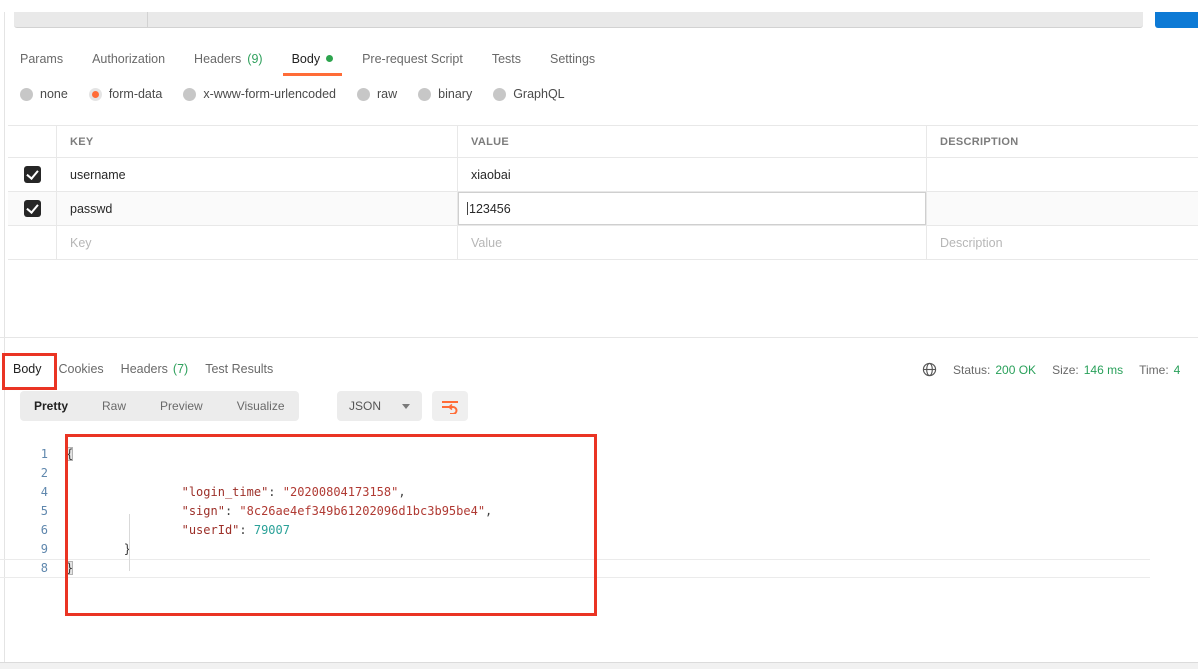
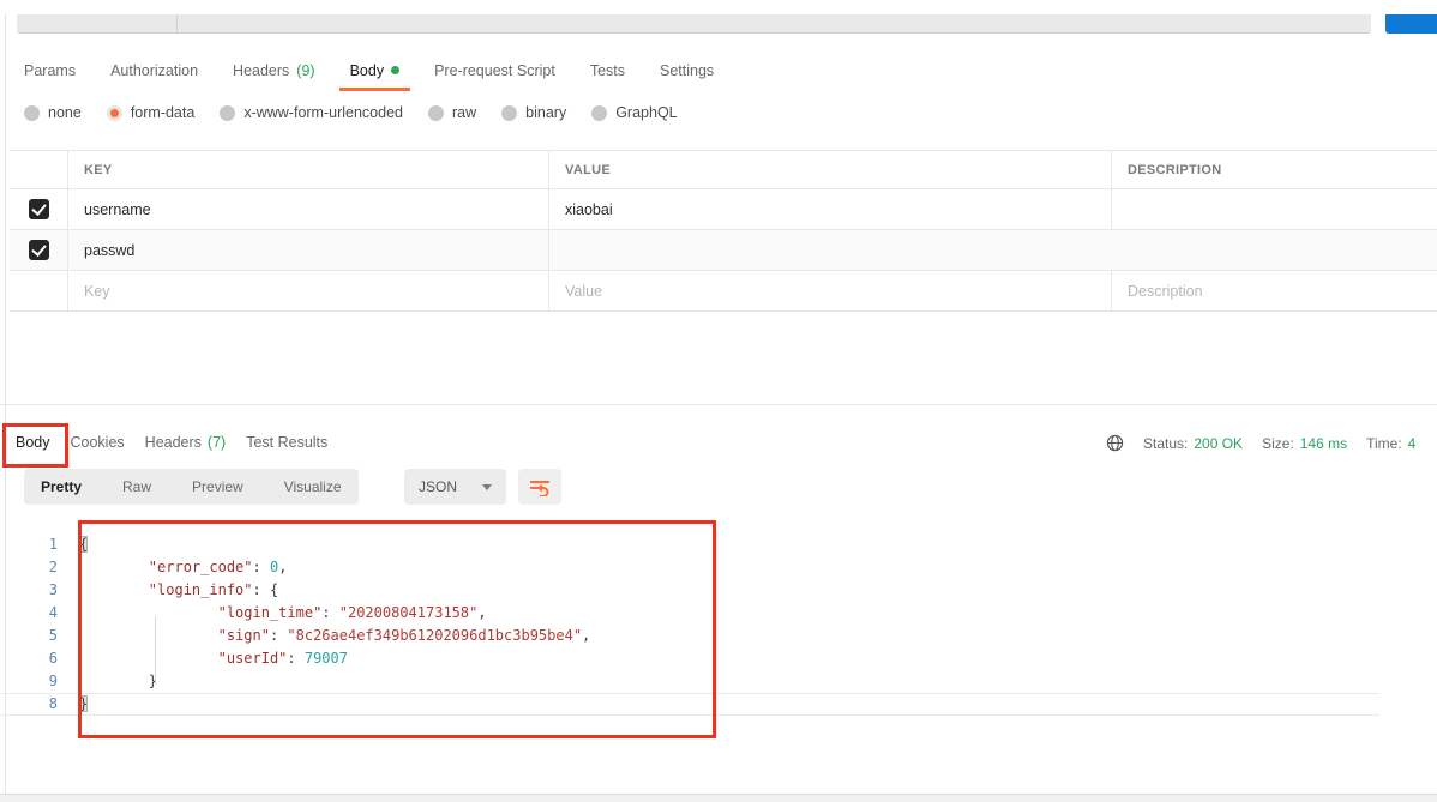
  Params
  Authorization
  Headers
  (9)
  Body
  Pre-request Script
  Tests
  Settings
  none
  form-data
  x-www-form-urlencoded
  raw
  binary
  GraphQL
  KEY
  VALUE
  DESCRIPTION
  username
  xiaobai
  passwd
- 123456
  Key
  Value
  Description
  Body
  Cookies
  Headers
  (7)
  Test Results
  Status:
  200 OK
  Size:
  146 ms
  Time:
  4
  Pretty
  Raw
  Preview
  Visualize
  JSON
  1
  {
  2
+ "error_code": 0,
+ 3
+ "login_info": {
  4
  "login_time": "20200804173158",
  5
  "sign": "8c26ae4ef349b61202096d1bc3b95be4",
  6
  "userId": 79007
  9
  }
  8
  }
